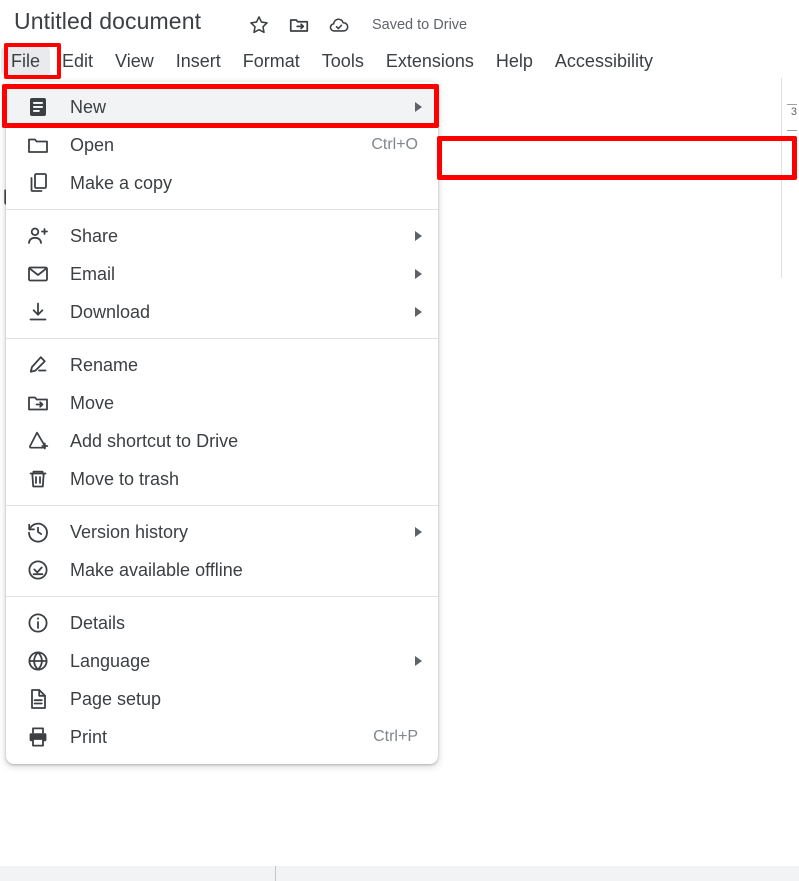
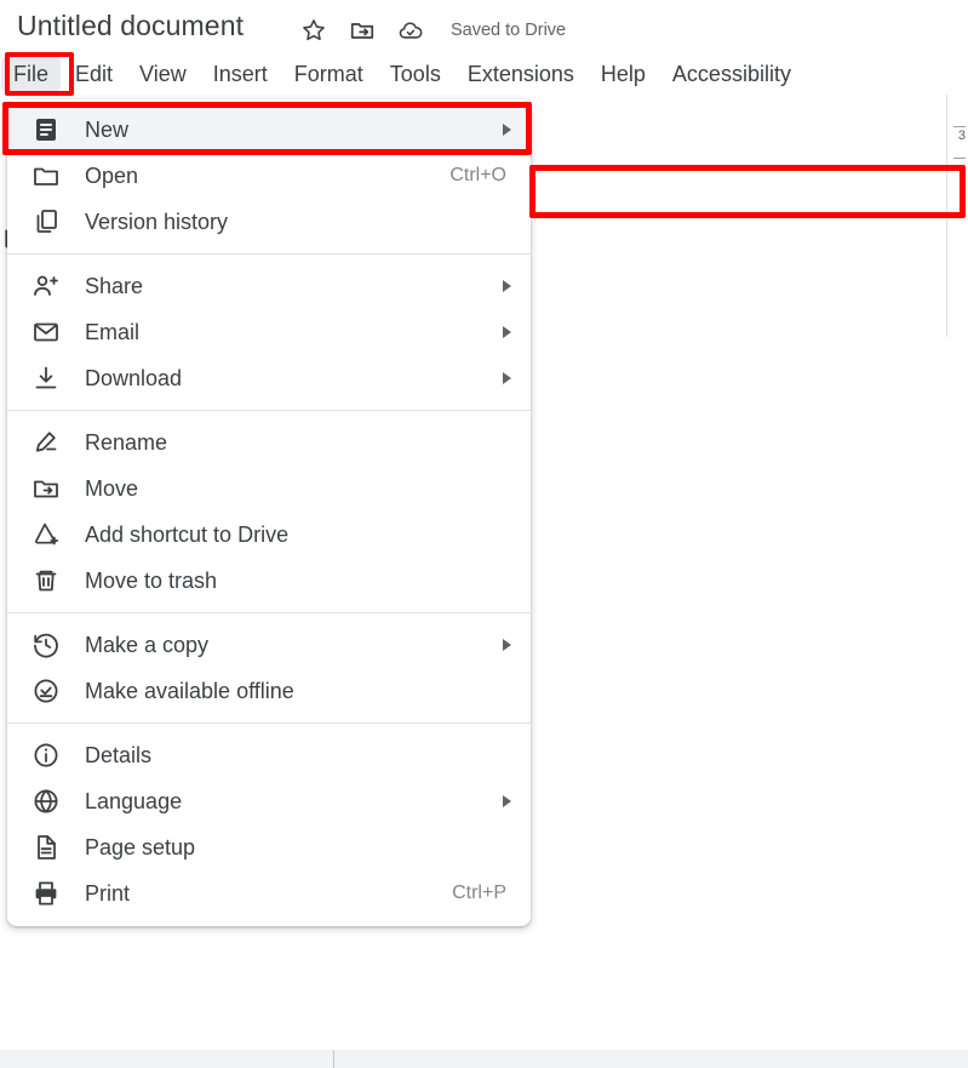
  3
  Untitled document
  Saved to Drive
  File
  Edit
  View
  Insert
  Format
  Tools
  Extensions
  Help
  Accessibility
  New
  Open
  Ctrl+O
- Make a copy
+ Version history
  Share
  Email
  Download
  Rename
  Move
  Add shortcut to Drive
  Move to trash
- Version history
+ Make a copy
  Make available offline
  Details
  Language
  Page setup
  Print
  Ctrl+P
